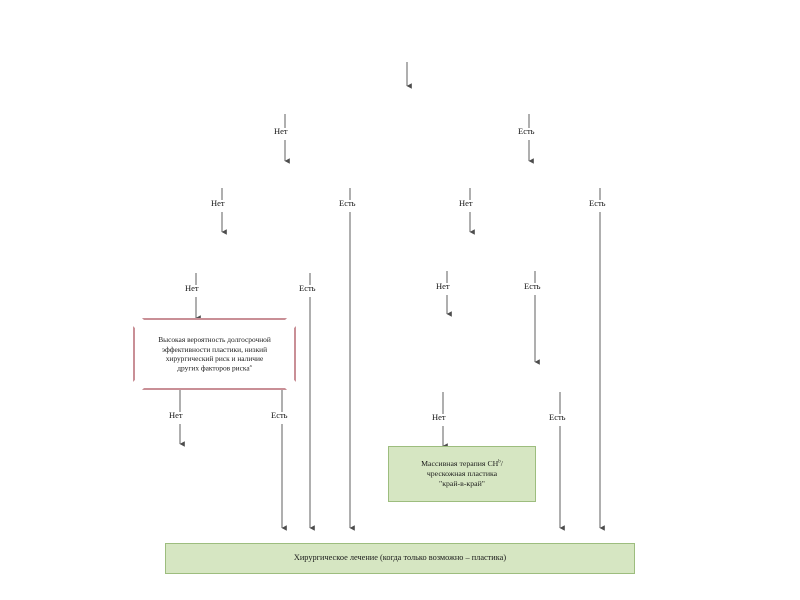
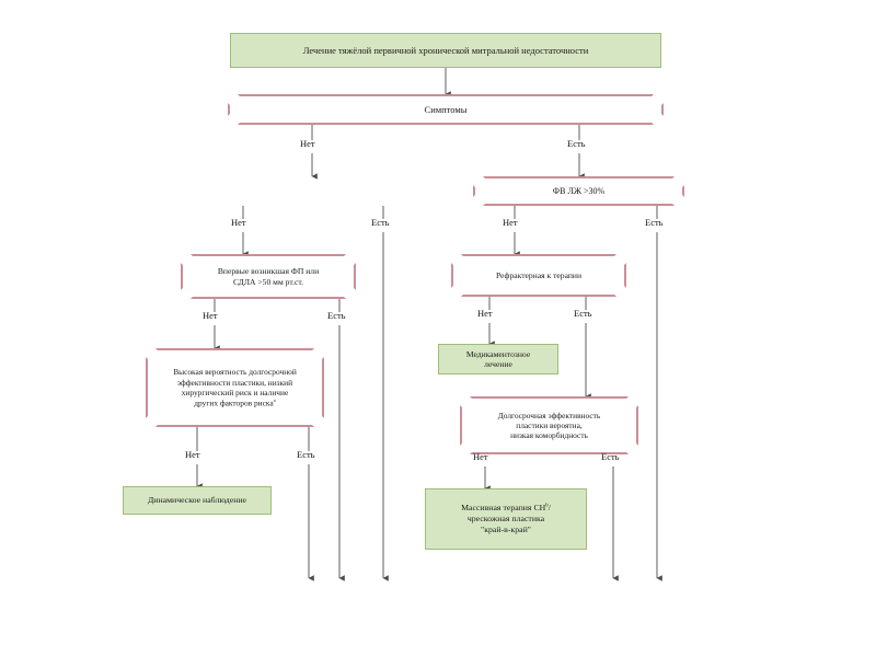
+ Лечение тяжёлой первичной хронической митральной недостаточности
+ Симптомы
+ ФВ ЛЖ >30%
+ Впервые возникшая ФП или
+ СДЛА >50 мм рт.ст.
+ Рефрактерная к терапии
  Высокая вероятность долгосрочной
  эффективности пластики, низкий
  хирургический риск и наличие
  других факторов риска
+ Медикаментозное
+ лечение
+ Долгосрочная эффективность
+ пластики вероятна,
+ низкая коморбидность
+ Динамическое наблюдение
  Массивная терапия СН /
  чрескожная пластика
  "край-в-край"
- Хирургическое лечение (когда только возможно – пластика)
  Нет
  Есть
  Нет
  Есть
  Нет
  Есть
  Нет
  Есть
  Нет
  Есть
  Нет
  Есть
  Нет
  Есть
